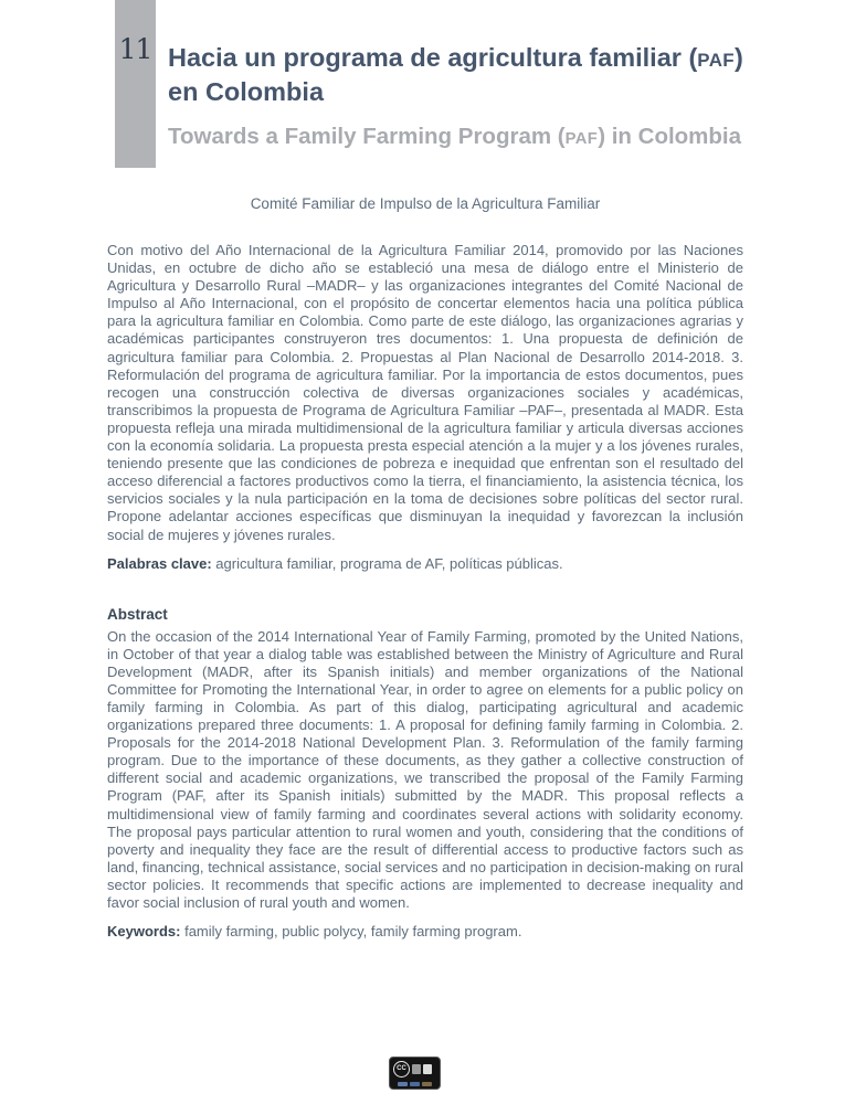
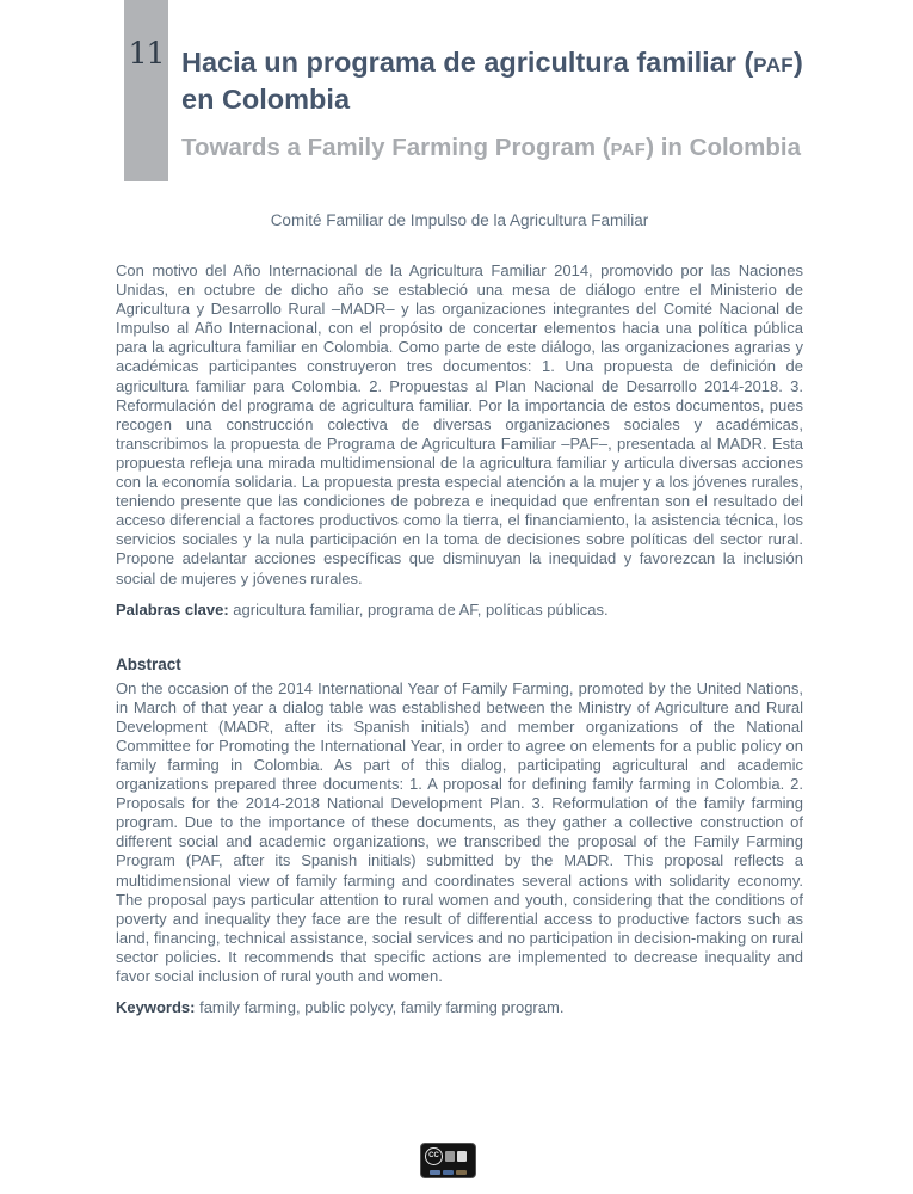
  11
  Hacia un programa de agricultura familiar (PAF) en Colombia
  Towards a Family Farming Program (PAF) in Colombia
  Comité Familiar de Impulso de la Agricultura Familiar
  Con motivo del Año Internacional de la Agricultura Familiar 2014, promovido por las Naciones Unidas, en octubre de dicho año se estableció una mesa de diálogo entre el Ministerio de Agricultura y Desarrollo Rural –MADR– y las organizaciones integrantes del Comité Nacional de Impulso al Año Internacional, con el propósito de concertar elementos hacia una política pública para la agricultura familiar en Colombia. Como parte de este diálogo, las organizaciones agrarias y académicas participantes construyeron tres documentos: 1. Una propuesta de definición de agricultura familiar para Colombia. 2. Propuestas al Plan Nacional de Desarrollo 2014-2018. 3. Reformulación del programa de agricultura familiar. Por la importancia de estos documentos, pues recogen una construcción colectiva de diversas organizaciones sociales y académicas, transcribimos la propuesta de Programa de Agricultura Familiar –PAF–, presentada al MADR. Esta propuesta refleja una mirada multidimensional de la agricultura familiar y articula diversas acciones con la economía solidaria. La propuesta presta especial atención a la mujer y a los jóvenes rurales, teniendo presente que las condiciones de pobreza e inequidad que enfrentan son el resultado del acceso diferencial a factores productivos como la tierra, el financiamiento, la asistencia técnica, los servicios sociales y la nula participación en la toma de decisiones sobre políticas del sector rural. Propone adelantar acciones específicas que disminuyan la inequidad y favorezcan la inclusión social de mujeres y jóvenes rurales.
  Palabras clave: agricultura familiar, programa de AF, políticas públicas.
  Abstract
- On the occasion of the 2014 International Year of Family Farming, promoted by the United Nations, in October of that year a dialog table was established between the Ministry of Agriculture and Rural Development (MADR, after its Spanish initials) and member organizations of the National Committee for Promoting the International Year, in order to agree on elements for a public policy on family farming in Colombia. As part of this dialog, participating agricultural and academic organizations prepared three documents: 1. A proposal for defining family farming in Colombia. 2. Proposals for the 2014-2018 National Development Plan. 3. Reformulation of the family farming program. Due to the importance of these documents, as they gather a collective construction of different social and academic organizations, we transcribed the proposal of the Family Farming Program (PAF, after its Spanish initials) submitted by the MADR. This proposal reflects a multidimensional view of family farming and coordinates several actions with solidarity economy. The proposal pays particular attention to rural women and youth, considering that the conditions of poverty and inequality they face are the result of differential access to productive factors such as land, financing, technical assistance, social services and no participation in decision-making on rural sector policies. It recommends that specific actions are implemented to decrease inequality and favor social inclusion of rural youth and women.
+ On the occasion of the 2014 International Year of Family Farming, promoted by the United Nations, in March of that year a dialog table was established between the Ministry of Agriculture and Rural Development (MADR, after its Spanish initials) and member organizations of the National Committee for Promoting the International Year, in order to agree on elements for a public policy on family farming in Colombia. As part of this dialog, participating agricultural and academic organizations prepared three documents: 1. A proposal for defining family farming in Colombia. 2. Proposals for the 2014-2018 National Development Plan. 3. Reformulation of the family farming program. Due to the importance of these documents, as they gather a collective construction of different social and academic organizations, we transcribed the proposal of the Family Farming Program (PAF, after its Spanish initials) submitted by the MADR. This proposal reflects a multidimensional view of family farming and coordinates several actions with solidarity economy. The proposal pays particular attention to rural women and youth, considering that the conditions of poverty and inequality they face are the result of differential access to productive factors such as land, financing, technical assistance, social services and no participation in decision-making on rural sector policies. It recommends that specific actions are implemented to decrease inequality and favor social inclusion of rural youth and women.
  Keywords: family farming, public polycy, family farming program.
